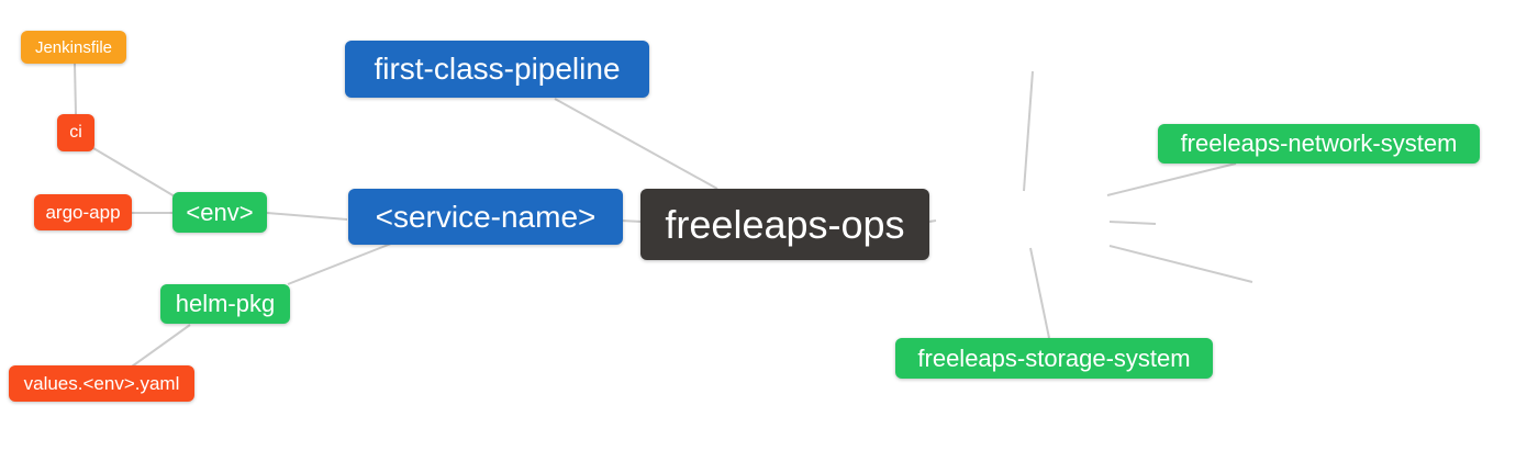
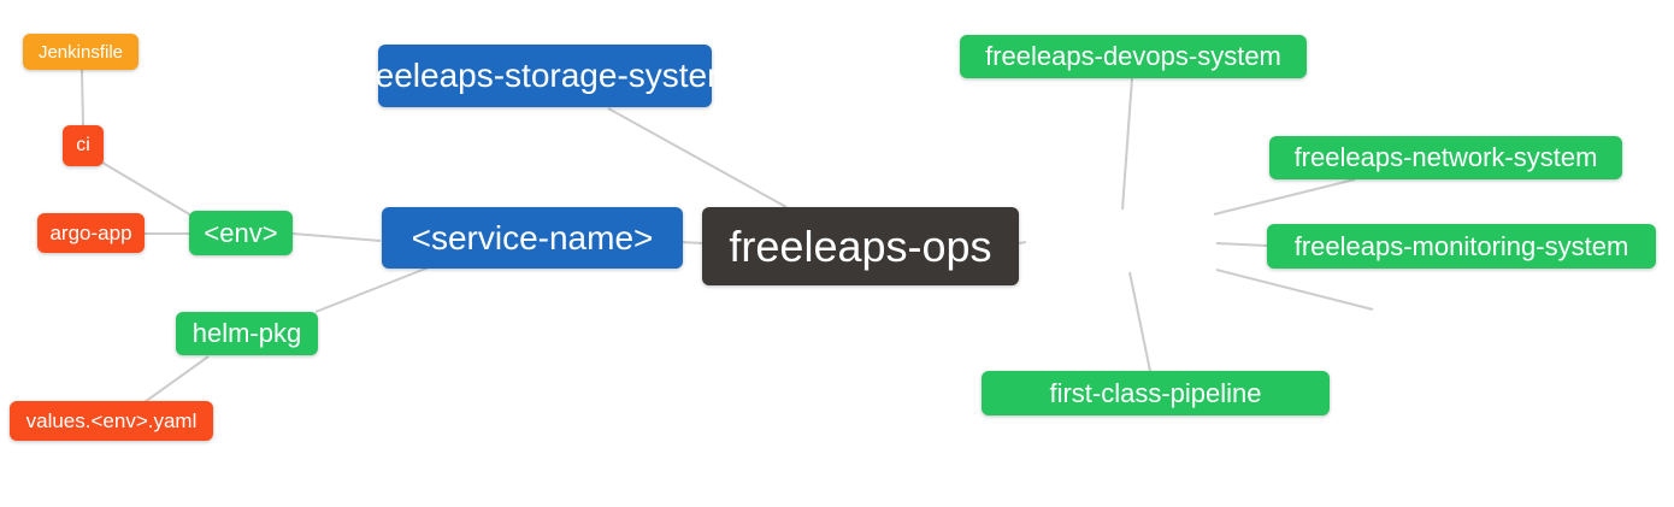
  Jenkinsfile
  ci
  argo-app
  <env>
  helm-pkg
  values.<env>.yaml
- first-class-pipeline
+ freeleaps-storage-system
  <service-name>
  freeleaps-ops
+ freeleaps-devops-system
  freeleaps-network-system
+ freeleaps-monitoring-system
- freeleaps-storage-system
+ first-class-pipeline
